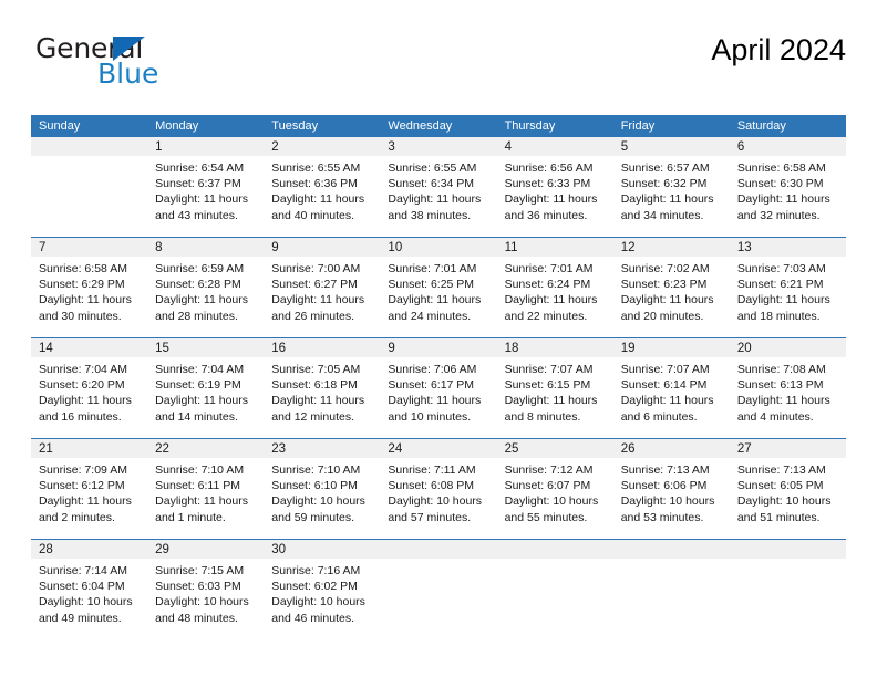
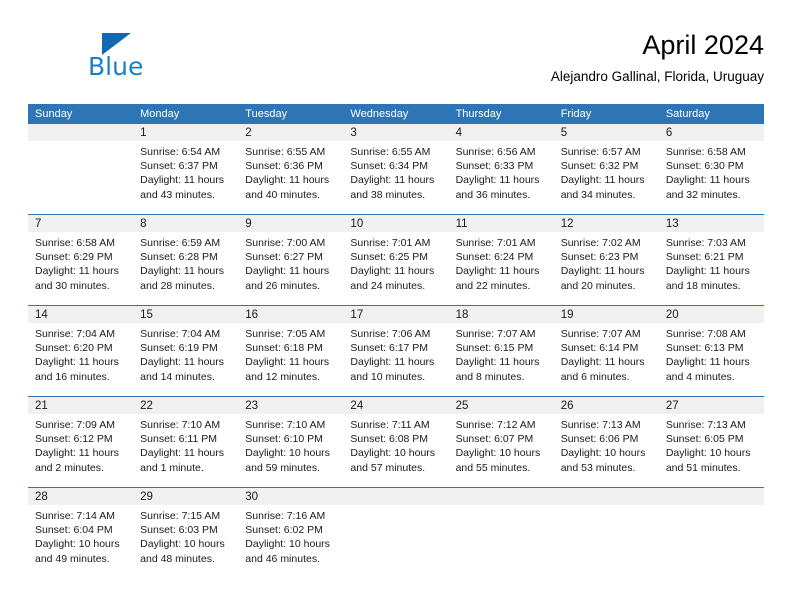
- General
  Blue
  April 2024
+ Alejandro Gallinal, Florida, Uruguay
  Sunday	Monday	Tuesday	Wednesday	Thursday	Friday	Saturday
  	1Sunrise: 6:54 AMSunset: 6:37 PMDaylight: 11 hoursand 43 minutes.	2Sunrise: 6:55 AMSunset: 6:36 PMDaylight: 11 hoursand 40 minutes.	3Sunrise: 6:55 AMSunset: 6:34 PMDaylight: 11 hoursand 38 minutes.	4Sunrise: 6:56 AMSunset: 6:33 PMDaylight: 11 hoursand 36 minutes.	5Sunrise: 6:57 AMSunset: 6:32 PMDaylight: 11 hoursand 34 minutes.	6Sunrise: 6:58 AMSunset: 6:30 PMDaylight: 11 hoursand 32 minutes.
  7Sunrise: 6:58 AMSunset: 6:29 PMDaylight: 11 hoursand 30 minutes.	8Sunrise: 6:59 AMSunset: 6:28 PMDaylight: 11 hoursand 28 minutes.	9Sunrise: 7:00 AMSunset: 6:27 PMDaylight: 11 hoursand 26 minutes.	10Sunrise: 7:01 AMSunset: 6:25 PMDaylight: 11 hoursand 24 minutes.	11Sunrise: 7:01 AMSunset: 6:24 PMDaylight: 11 hoursand 22 minutes.	12Sunrise: 7:02 AMSunset: 6:23 PMDaylight: 11 hoursand 20 minutes.	13Sunrise: 7:03 AMSunset: 6:21 PMDaylight: 11 hoursand 18 minutes.
- 14Sunrise: 7:04 AMSunset: 6:20 PMDaylight: 11 hoursand 16 minutes.	15Sunrise: 7:04 AMSunset: 6:19 PMDaylight: 11 hoursand 14 minutes.	16Sunrise: 7:05 AMSunset: 6:18 PMDaylight: 11 hoursand 12 minutes.	9Sunrise: 7:06 AMSunset: 6:17 PMDaylight: 11 hoursand 10 minutes.	18Sunrise: 7:07 AMSunset: 6:15 PMDaylight: 11 hoursand 8 minutes.	19Sunrise: 7:07 AMSunset: 6:14 PMDaylight: 11 hoursand 6 minutes.	20Sunrise: 7:08 AMSunset: 6:13 PMDaylight: 11 hoursand 4 minutes.
+ 14Sunrise: 7:04 AMSunset: 6:20 PMDaylight: 11 hoursand 16 minutes.	15Sunrise: 7:04 AMSunset: 6:19 PMDaylight: 11 hoursand 14 minutes.	16Sunrise: 7:05 AMSunset: 6:18 PMDaylight: 11 hoursand 12 minutes.	17Sunrise: 7:06 AMSunset: 6:17 PMDaylight: 11 hoursand 10 minutes.	18Sunrise: 7:07 AMSunset: 6:15 PMDaylight: 11 hoursand 8 minutes.	19Sunrise: 7:07 AMSunset: 6:14 PMDaylight: 11 hoursand 6 minutes.	20Sunrise: 7:08 AMSunset: 6:13 PMDaylight: 11 hoursand 4 minutes.
  21Sunrise: 7:09 AMSunset: 6:12 PMDaylight: 11 hoursand 2 minutes.	22Sunrise: 7:10 AMSunset: 6:11 PMDaylight: 11 hoursand 1 minute.	23Sunrise: 7:10 AMSunset: 6:10 PMDaylight: 10 hoursand 59 minutes.	24Sunrise: 7:11 AMSunset: 6:08 PMDaylight: 10 hoursand 57 minutes.	25Sunrise: 7:12 AMSunset: 6:07 PMDaylight: 10 hoursand 55 minutes.	26Sunrise: 7:13 AMSunset: 6:06 PMDaylight: 10 hoursand 53 minutes.	27Sunrise: 7:13 AMSunset: 6:05 PMDaylight: 10 hoursand 51 minutes.
  28Sunrise: 7:14 AMSunset: 6:04 PMDaylight: 10 hoursand 49 minutes.	29Sunrise: 7:15 AMSunset: 6:03 PMDaylight: 10 hoursand 48 minutes.	30Sunrise: 7:16 AMSunset: 6:02 PMDaylight: 10 hoursand 46 minutes.
